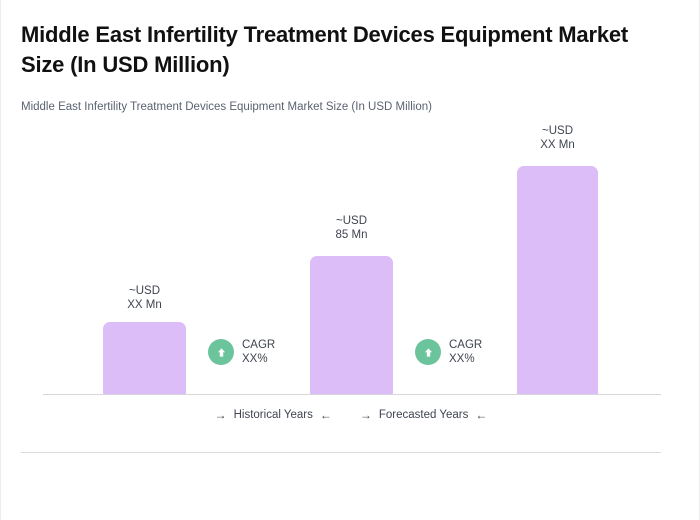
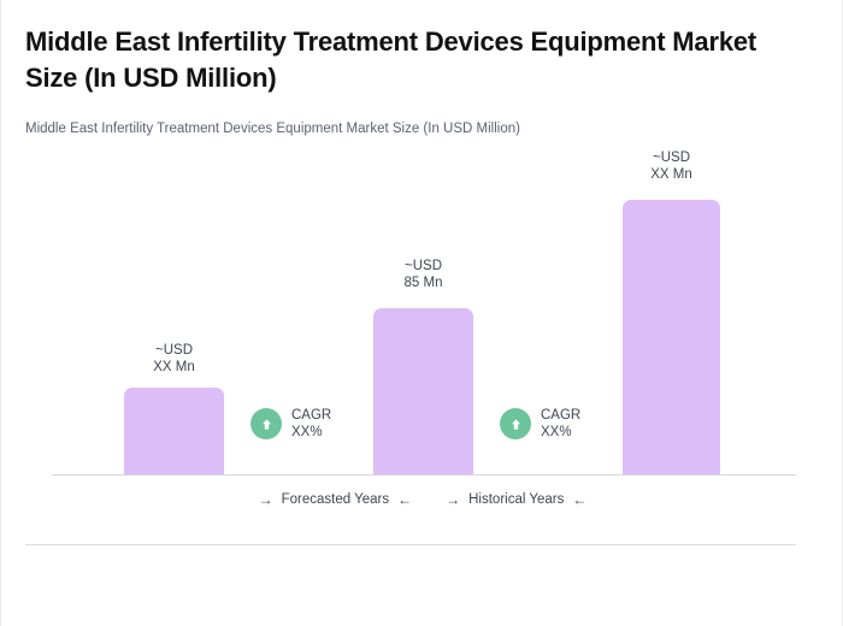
  Middle East Infertility Treatment Devices Equipment Market Size (In USD Million)
  Middle East Infertility Treatment Devices Equipment Market Size (In USD Million)
  ~USD
  XX Mn
  CAGR
  XX%
  ~USD
  85 Mn
  CAGR
  XX%
  ~USD
  XX Mn
  →
- Historical Years
+ Forecasted Years
  ←
  →
- Forecasted Years
+ Historical Years
  ←
